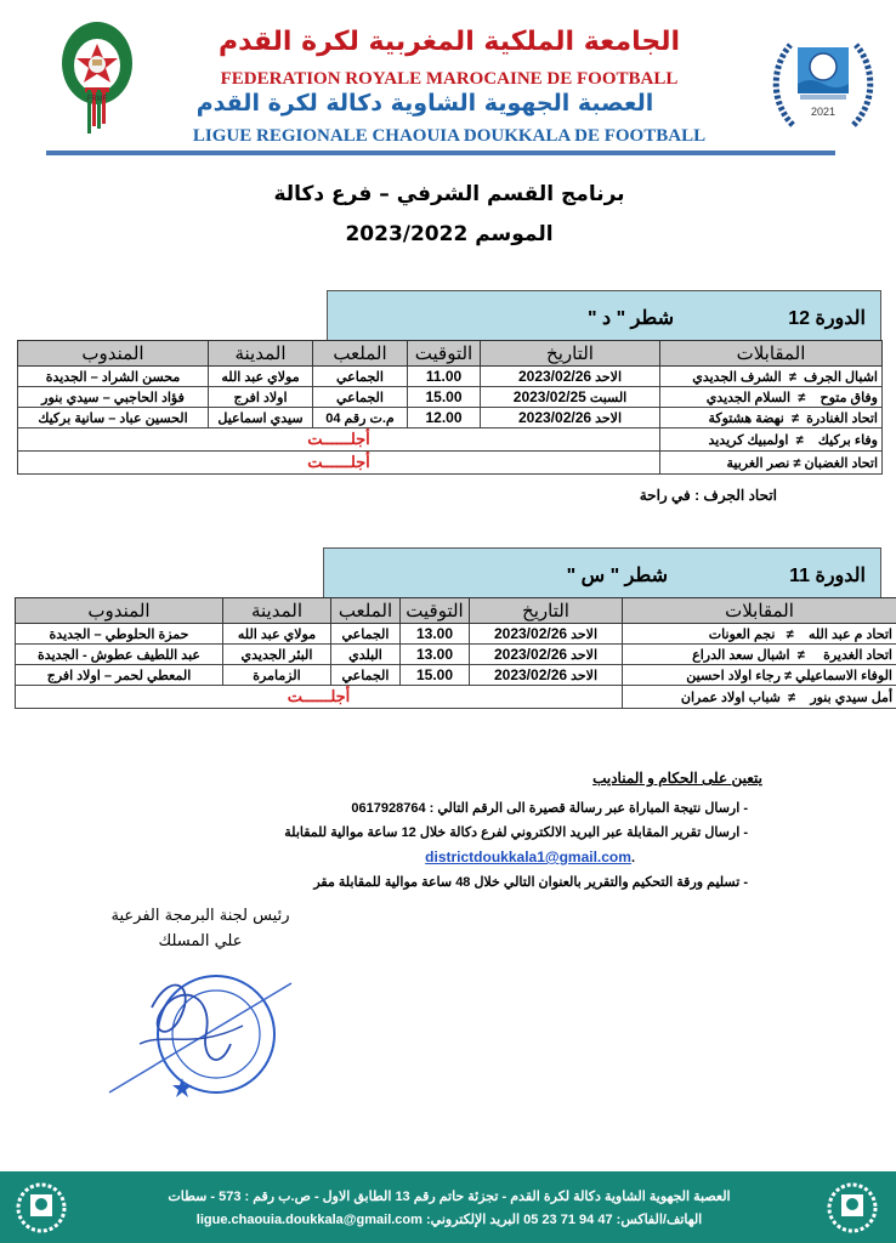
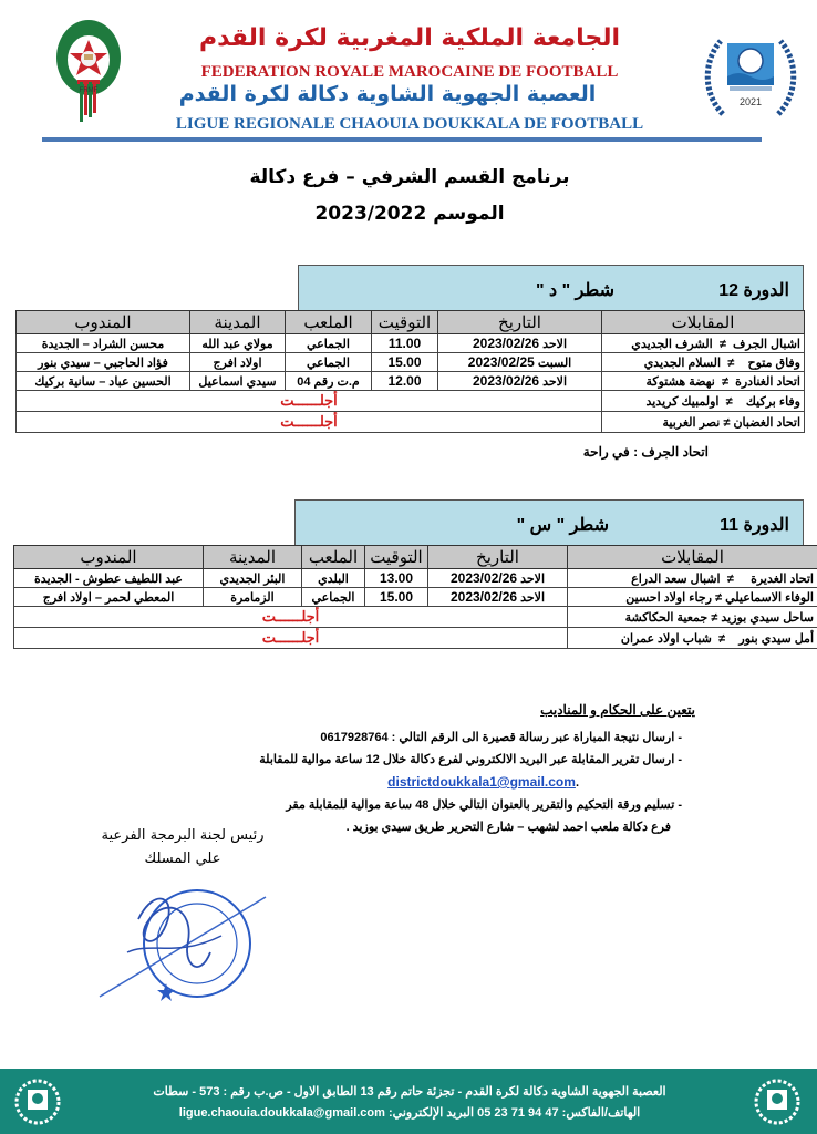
  2021
  الجامعة الملكية المغربية لكرة القدم
  FEDERATION ROYALE MAROCAINE DE FOOTBALL
  العصبة الجهوية الشاوية دكالة لكرة القدم
  LIGUE REGIONALE CHAOUIA DOUKKALA DE FOOTBALL
  برنامج القسم الشرفي – فرع دكالة
  الموسم 2023/2022
  الدورة 12
  شطر " د "
  المقابلات	التاريخ	التوقيت	الملعب	المدينة	المندوب
  اشبال الجرف ≠ الشرف الجديدي	الاحد 2023/02/26	11.00	الجماعي	مولاي عبد الله	محسن الشراد – الجديدة
  وفاق متوح ≠ السلام الجديدي	السبت 2023/02/25	15.00	الجماعي	اولاد افرج	فؤاد الحاجبي – سيدي بنور
  اتحاد الغنادرة ≠ نهضة هشتوكة	الاحد 2023/02/26	12.00	م.ت رقم 04	سيدي اسماعيل	الحسين عباد – سانية بركيك
  وفاء بركيك ≠ اولمبيك كريديد	أجلــــــت
  اتحاد الغضبان ≠ نصر الغربية	أجلــــــت
  اتحاد الجرف : في راحة
  الدورة 11
  شطر " س "
  المقابلات	التاريخ	التوقيت	الملعب	المدينة	المندوب
- اتحاد م عبد الله ≠ نجم العونات	الاحد 2023/02/26	13.00	الجماعي	مولاي عبد الله	حمزة الحلوطي – الجديدة
  اتحاد الغديرة ≠ اشبال سعد الدراع	الاحد 2023/02/26	13.00	البلدي	البئر الجديدي	عبد اللطيف عطوش - الجديدة
  الوفاء الاسماعيلي ≠ رجاء اولاد احسين	الاحد 2023/02/26	15.00	الجماعي	الزمامرة	المعطي لحمر – اولاد افرج
+ ساحل سيدي بوزيد ≠ جمعية الحكاكشة	أجلــــــت
  أمل سيدي بنور ≠ شباب اولاد عمران	أجلــــــت
  يتعين على الحكام و المناديب
  - ارسال نتيجة المباراة عبر رسالة قصيرة الى الرقم التالي : 0617928764
  - ارسال تقرير المقابلة عبر البريد الالكتروني لفرع دكالة خلال 12 ساعة موالية للمقابلة
  .districtdoukkala1@gmail.com
  - تسليم ورقة التحكيم والتقرير بالعنوان التالي خلال 48 ساعة موالية للمقابلة مقر
+ فرع دكالة ملعب احمد لشهب – شارع التحرير طريق سيدي بوزيد .
  رئيس لجنة البرمجة الفرعية
  علي المسلك
  العصبة الجهوية الشاوية دكالة لكرة القدم - تجزئة حاتم رقم 13 الطابق الاول - ص.ب رقم : 573 - سطات
  الهاتف/الفاكس: 47 94 71 23 05 البريد الإلكتروني: ligue.chaouia.doukkala@gmail.com
